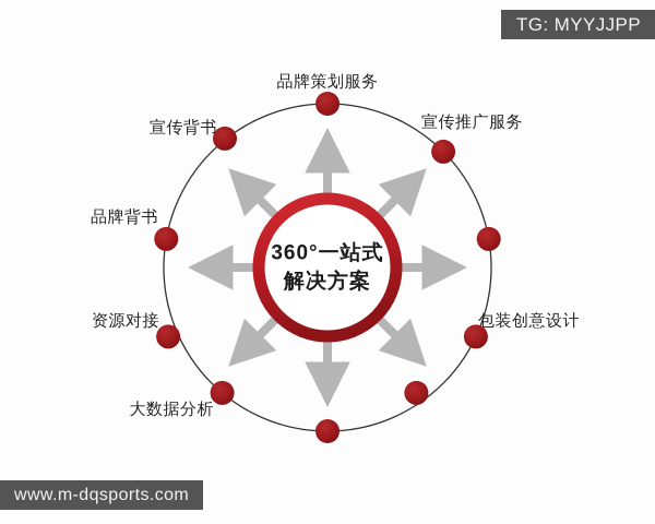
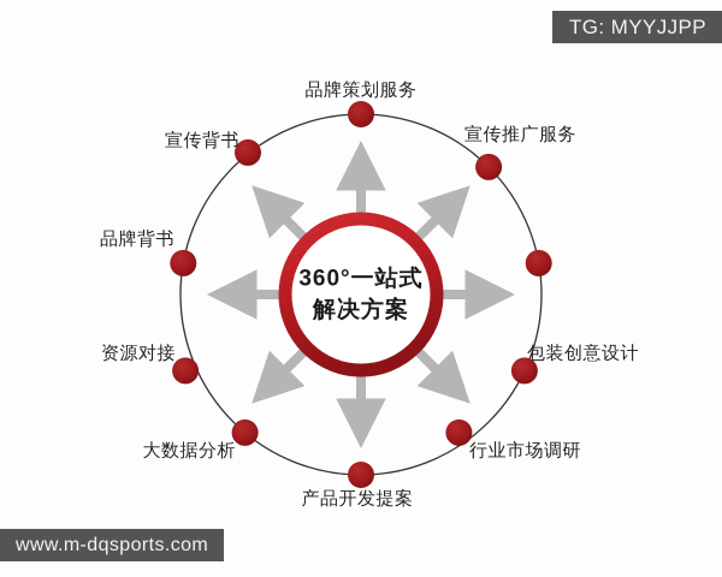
  360°一站式
  解决方案
  品牌策划服务
  宣传推广服务
  包装创意设计
+ 行业市场调研
+ 产品开发提案
  大数据分析
  资源对接
  品牌背书
  宣传背书
  TG: MYYJJPP
  www.m-dqsports.com
